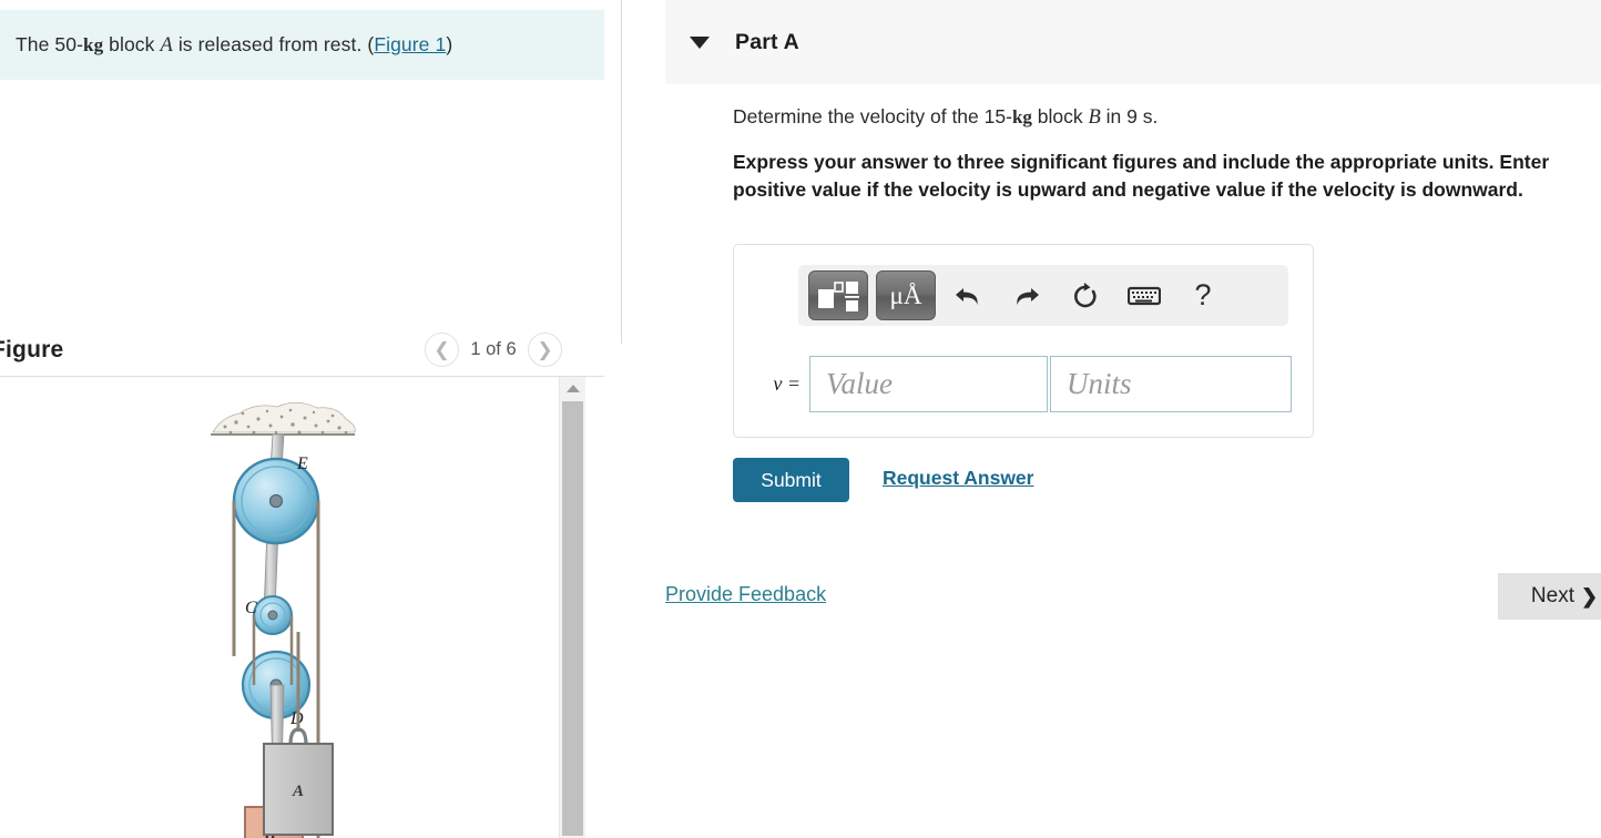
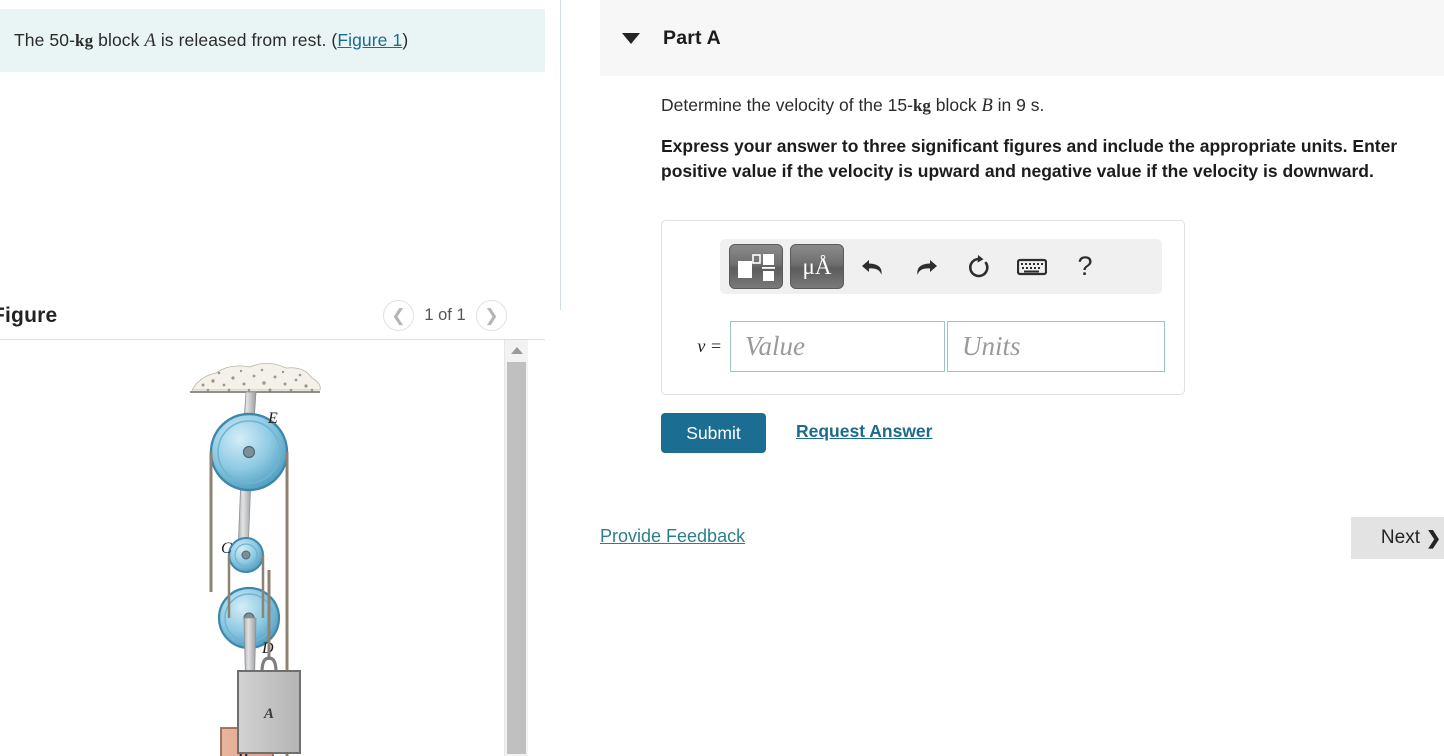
  The 50-kg block A is released from rest. (Figure 1)
  igure
  ❮
- 1 of 6
+ 1 of 1
  ❯
  E
  C
  A
  Part A
  Determine the velocity of the 15-kg block B in 9 s.
  Express your answer to three significant figures and include the appropriate units. Enter positive value if the velocity is upward and negative value if the velocity is downward.
  μÅ
  ?
  v =
  Value
  Units
  Submit
  Request Answer
  Provide Feedback
  Next
  ❯
